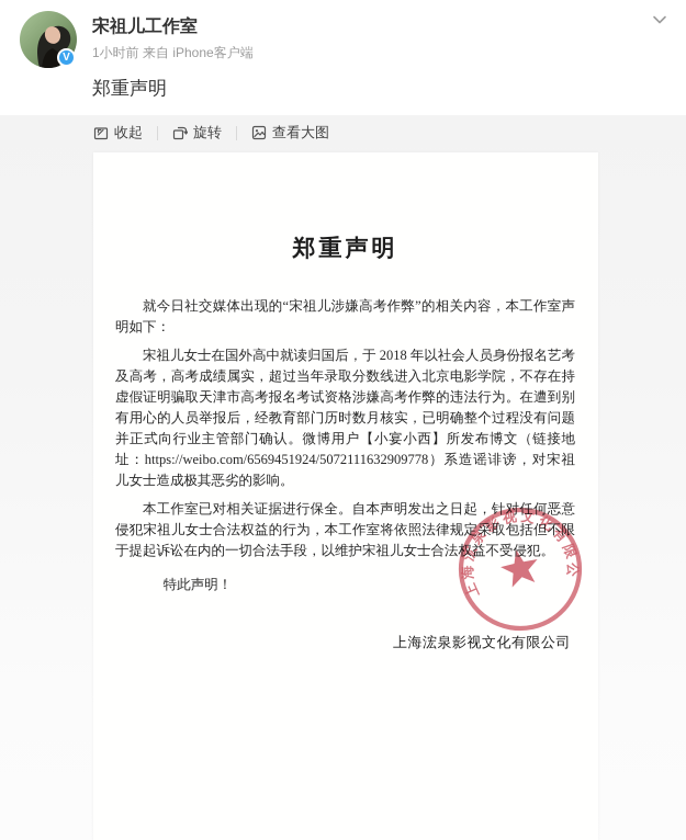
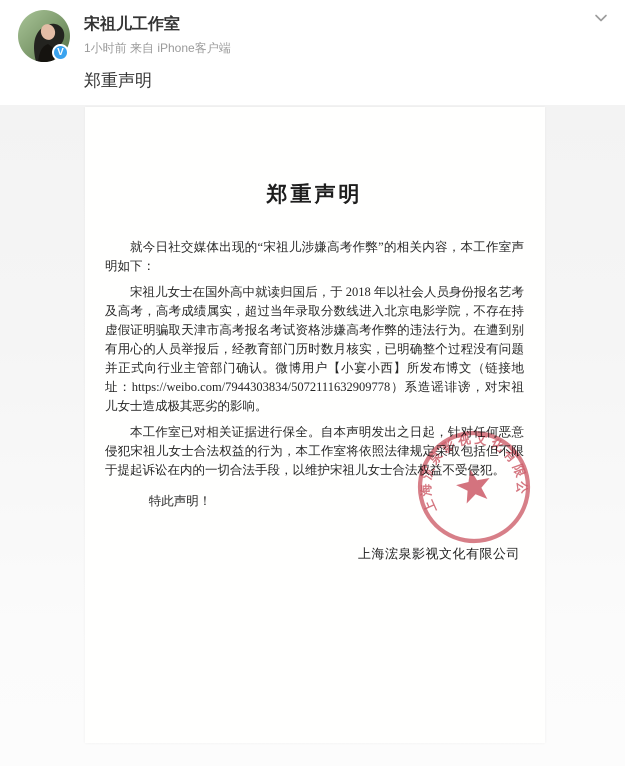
  V
  宋祖儿工作室
  1小时前 来自 iPhone客户端
  郑重声明
- 收起
- 旋转
- 查看大图
  郑重声明
  就今日社交媒体出现的“宋祖儿涉嫌高考作弊”的相关内容，本工作室声明如下：
- 宋祖儿女士在国外高中就读归国后，于 2018 年以社会人员身份报名艺考及高考，高考成绩属实，超过当年录取分数线进入北京电影学院，不存在持虚假证明骗取天津市高考报名考试资格涉嫌高考作弊的违法行为。在遭到别有用心的人员举报后，经教育部门历时数月核实，已明确整个过程没有问题并正式向行业主管部门确认。微博用户【小宴小西】所发布博文（链接地址：https://weibo.com/6569451924/5072111632909778）系造谣诽谤，对宋祖儿女士造成极其恶劣的影响。
+ 宋祖儿女士在国外高中就读归国后，于 2018 年以社会人员身份报名艺考及高考，高考成绩属实，超过当年录取分数线进入北京电影学院，不存在持虚假证明骗取天津市高考报名考试资格涉嫌高考作弊的违法行为。在遭到别有用心的人员举报后，经教育部门历时数月核实，已明确整个过程没有问题并正式向行业主管部门确认。微博用户【小宴小西】所发布博文（链接地址：https://weibo.com/7944303834/5072111632909778）系造谣诽谤，对宋祖儿女士造成极其恶劣的影响。
  本工作室已对相关证据进行保全。自本声明发出之日起，针对任何恶意侵犯宋祖儿女士合法权益的行为，本工作室将依照法律规定采取包括但不限于提起诉讼在内的一切合法手段，以维护宋祖儿女士合法权益不受侵犯。
  特此声明！
  上海浤泉影视文化有限公司
